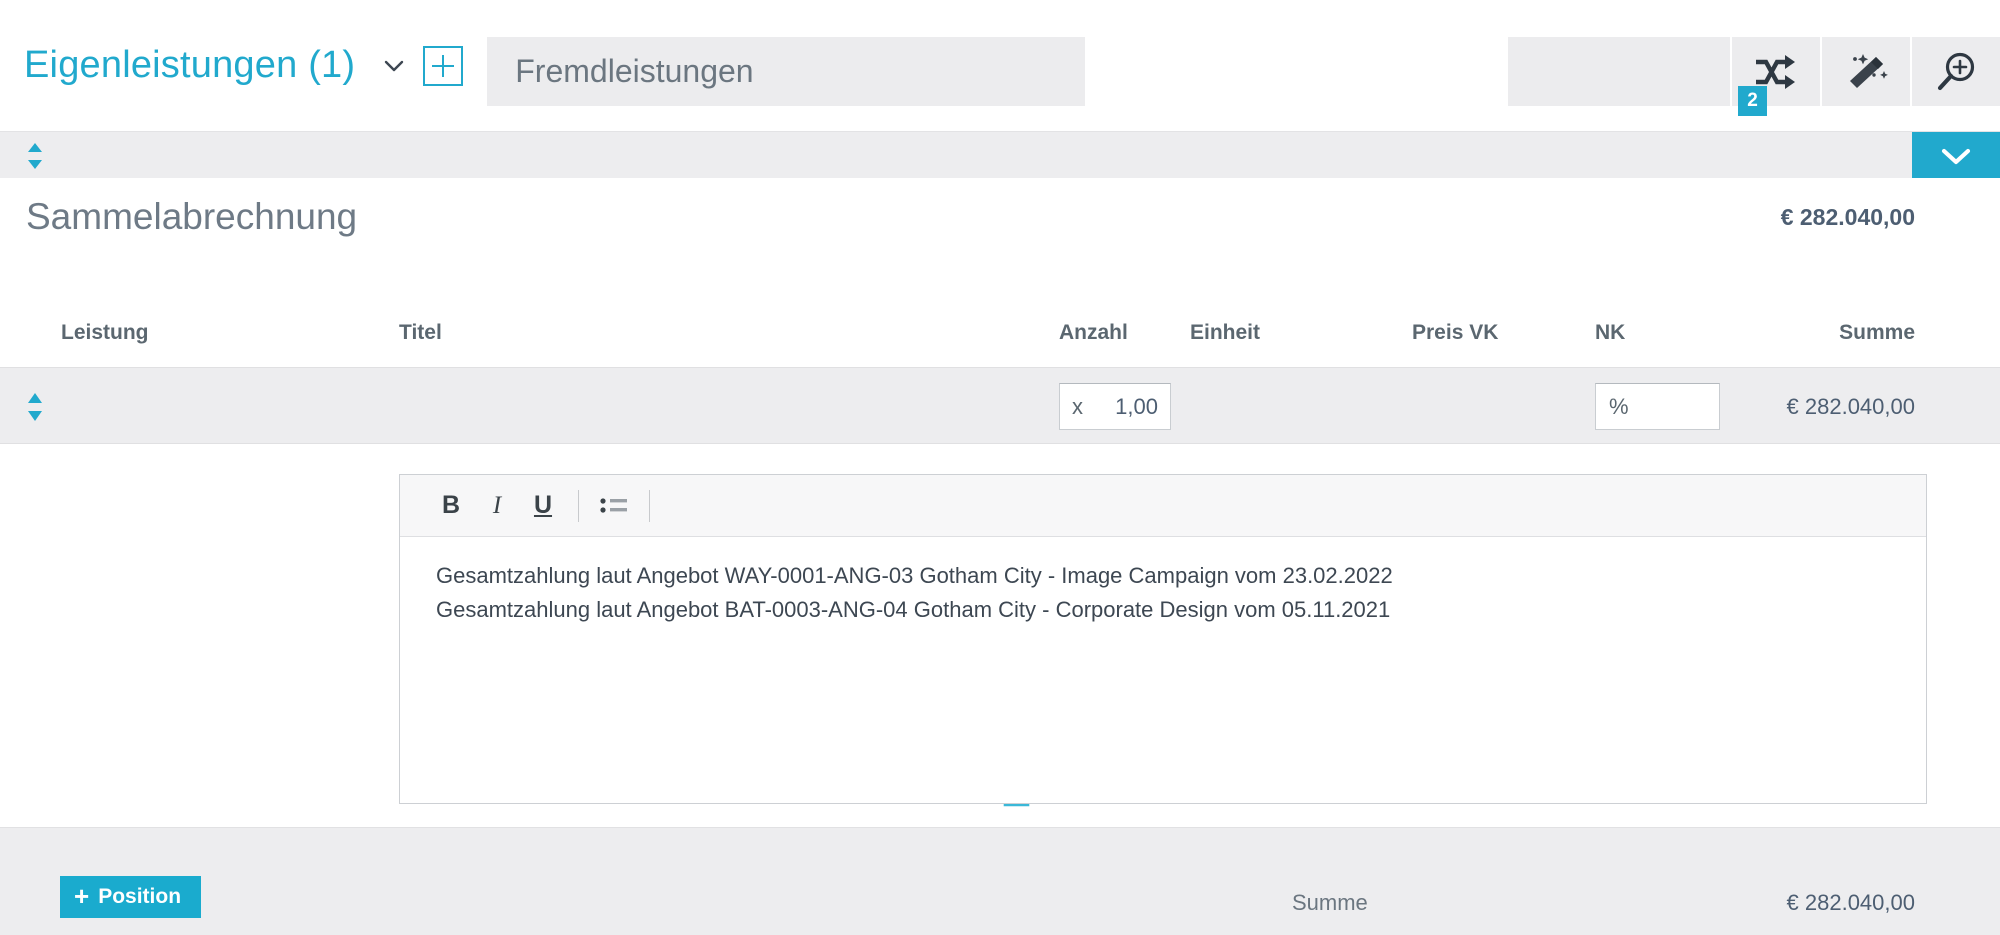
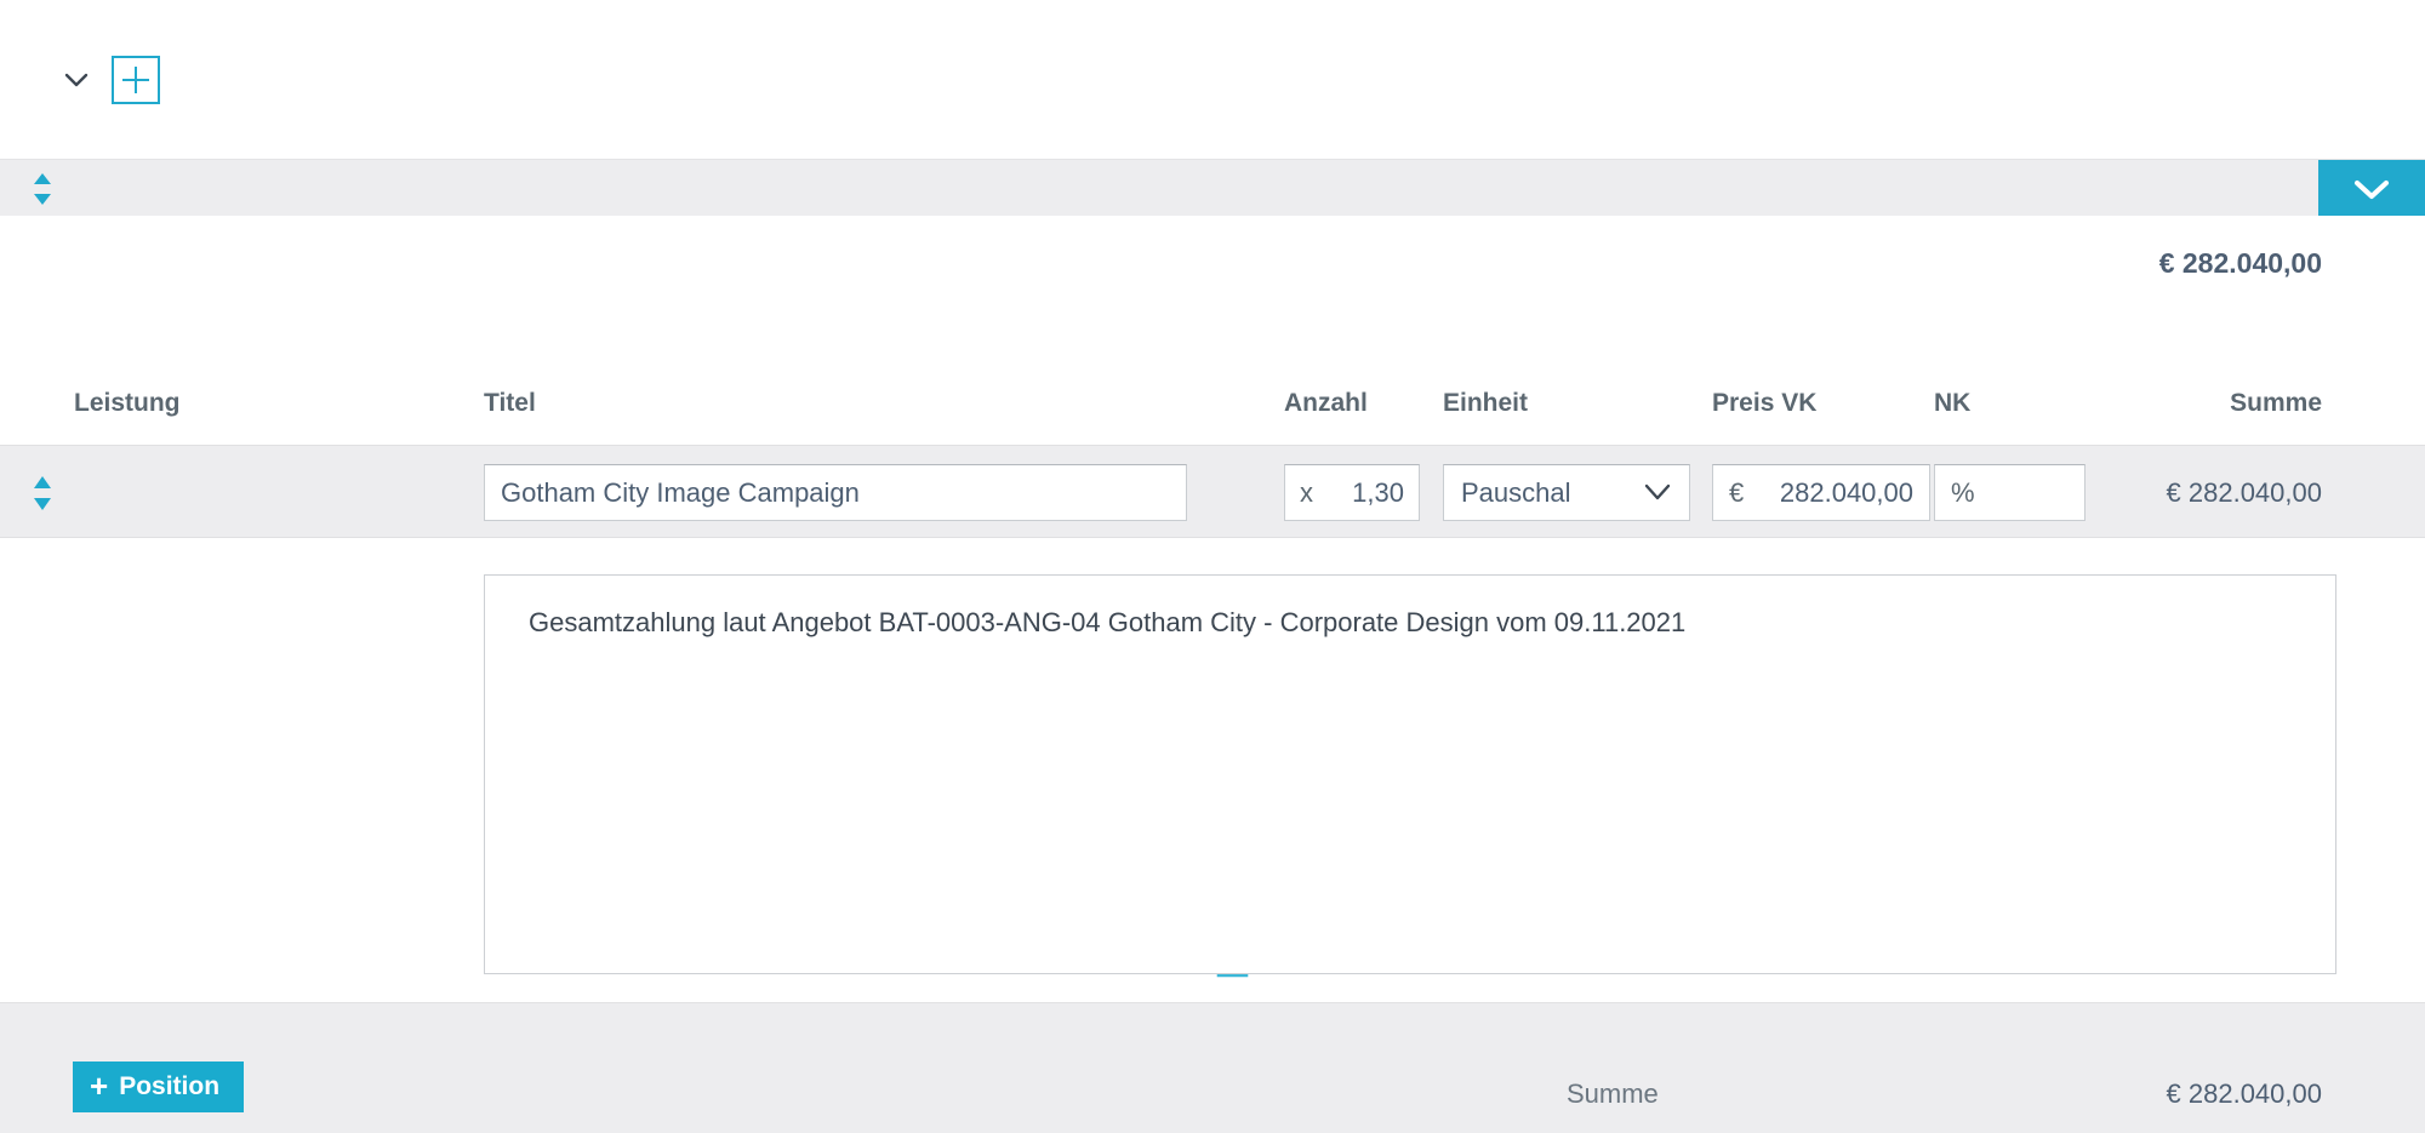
- Eigenleistungen (1)
- Fremdleistungen
- 2
- Sammelabrechnung
  € 282.040,00
  Leistung
  Titel
  Anzahl
  Einheit
  Preis VK
  NK
  Summe
+ Gotham City Image Campaign
  x
- 1,00
+ 1,30
+ Pauschal
+ €
+ 282.040,00
  %
  € 282.040,00
- B
- I
- U
- Gesamtzahlung laut Angebot WAY-0001-ANG-03 Gotham City - Image Campaign vom 23.02.2022
- Gesamtzahlung laut Angebot BAT-0003-ANG-04 Gotham City - Corporate Design vom 05.11.2021
+ Gesamtzahlung laut Angebot BAT-0003-ANG-04 Gotham City - Corporate Design vom 09.11.2021
  +
  Position
  Summe
  € 282.040,00
